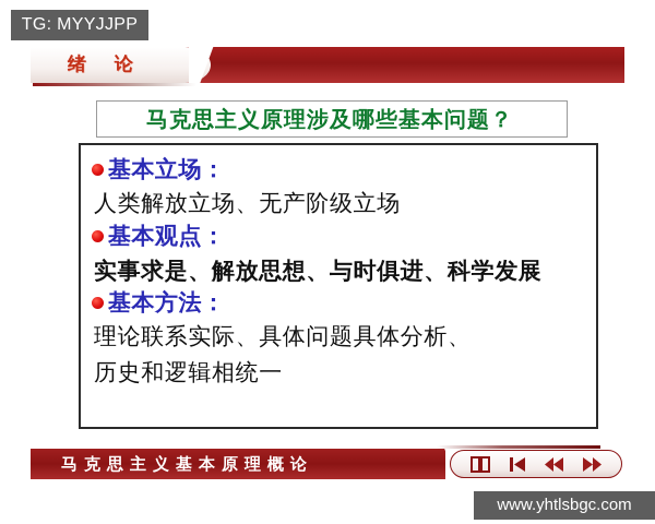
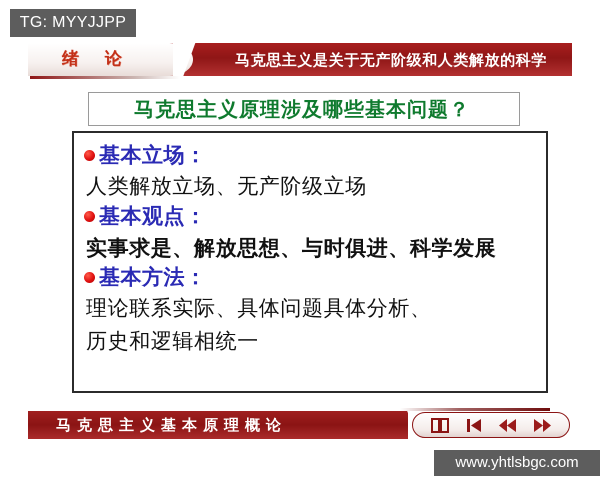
  TG: MYYJJPP
  绪 论
+ 马克思主义是关于无产阶级和人类解放的科学
  马克思主义原理涉及哪些基本问题？
  基本立场：
  人类解放立场、无产阶级立场
  基本观点：
  实事求是、解放思想、与时俱进、科学发展
  基本方法：
  理论联系实际、具体问题具体分析、
  历史和逻辑相统一
  马克思主义基本原理概论
  www.yhtlsbgc.com
